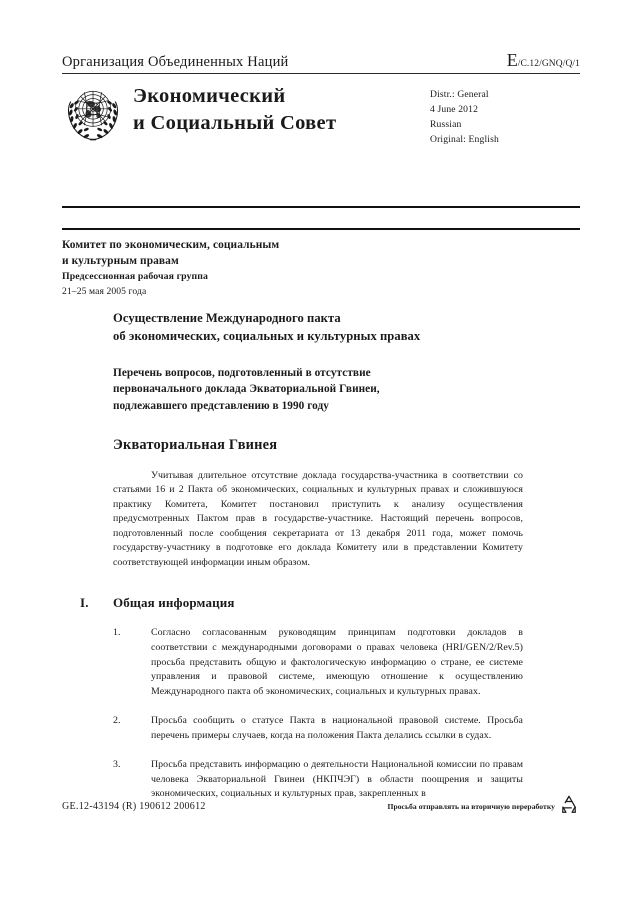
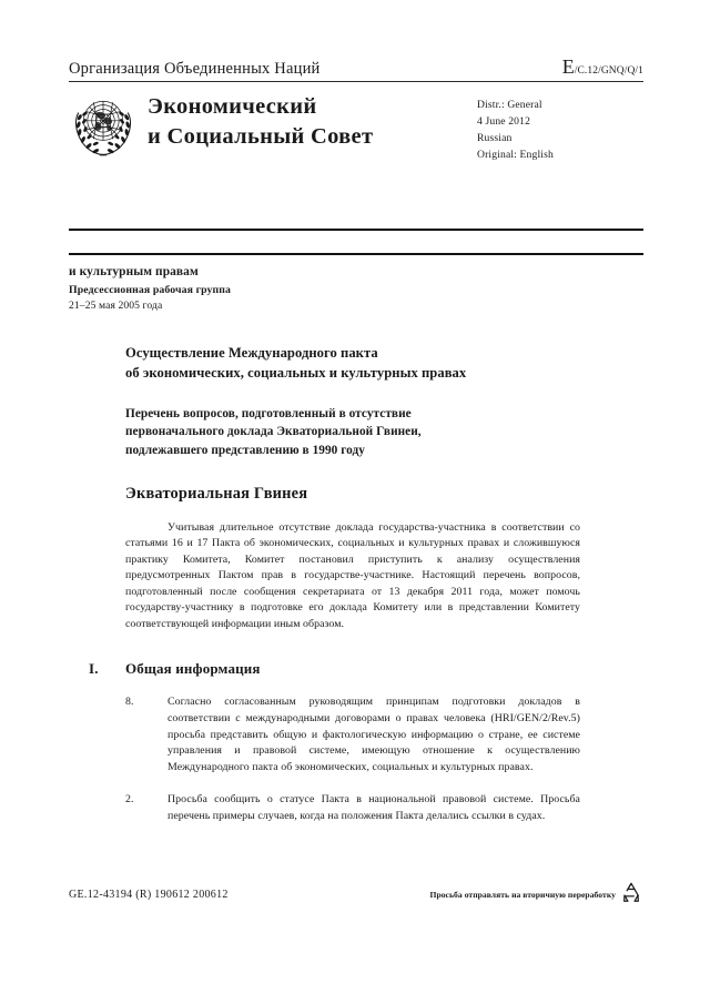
  Организация Объединенных Наций
  E/C.12/GNQ/Q/1
  Экономический
  и Социальный Совет
  Distr.: General
  4 June 2012
  Russian
  Original: English
- Комитет по экономическим, социальным
  и культурным правам
  Предсессионная рабочая группа
  21–25 мая 2005 года
  Осуществление Международного пакта
  об экономических, социальных и культурных правах
  Перечень вопросов, подготовленный в отсутствие
  первоначального доклада Экваториальной Гвинеи,
  подлежавшего представлению в 1990 году
  Экваториальная Гвинея
- Учитывая длительное отсутствие доклада государства-участника в соответствии со статьями 16 и 2 Пакта об экономических, социальных и культурных правах и сложившуюся практику Комитета, Комитет постановил приступить к анализу осуществления предусмотренных Пактом прав в государстве-участнике. Настоящий перечень вопросов, подготовленный после сообщения секретариата от 13 декабря 2011 года, может помочь государству-участнику в подготовке его доклада Комитету или в представлении Комитету соответствующей информации иным образом.
+ Учитывая длительное отсутствие доклада государства-участника в соответствии со статьями 16 и 17 Пакта об экономических, социальных и культурных правах и сложившуюся практику Комитета, Комитет постановил приступить к анализу осуществления предусмотренных Пактом прав в государстве-участнике. Настоящий перечень вопросов, подготовленный после сообщения секретариата от 13 декабря 2011 года, может помочь государству-участнику в подготовке его доклада Комитету или в представлении Комитету соответствующей информации иным образом.
  I.
  Общая информация
- 1.
+ 8.
  Согласно согласованным руководящим принципам подготовки докладов в соответствии с международными договорами о правах человека (HRI/GEN/2/Rev.5) просьба представить общую и фактологическую информацию о стране, ее системе управления и правовой системе, имеющую отношение к осуществлению Международного пакта об экономических, социальных и культурных правах.
  2.
  Просьба сообщить о статусе Пакта в национальной правовой системе. Просьба перечень примеры случаев, когда на положения Пакта делались ссылки в судах.
- 3.
- Просьба представить информацию о деятельности Национальной комиссии по правам человека Экваториальной Гвинеи (НКПЧЭГ) в области поощрения и защиты экономических, социальных и культурных прав, закрепленных в
  GE.12-43194 (R) 190612 200612
  Просьба отправлять на вторичную переработку
